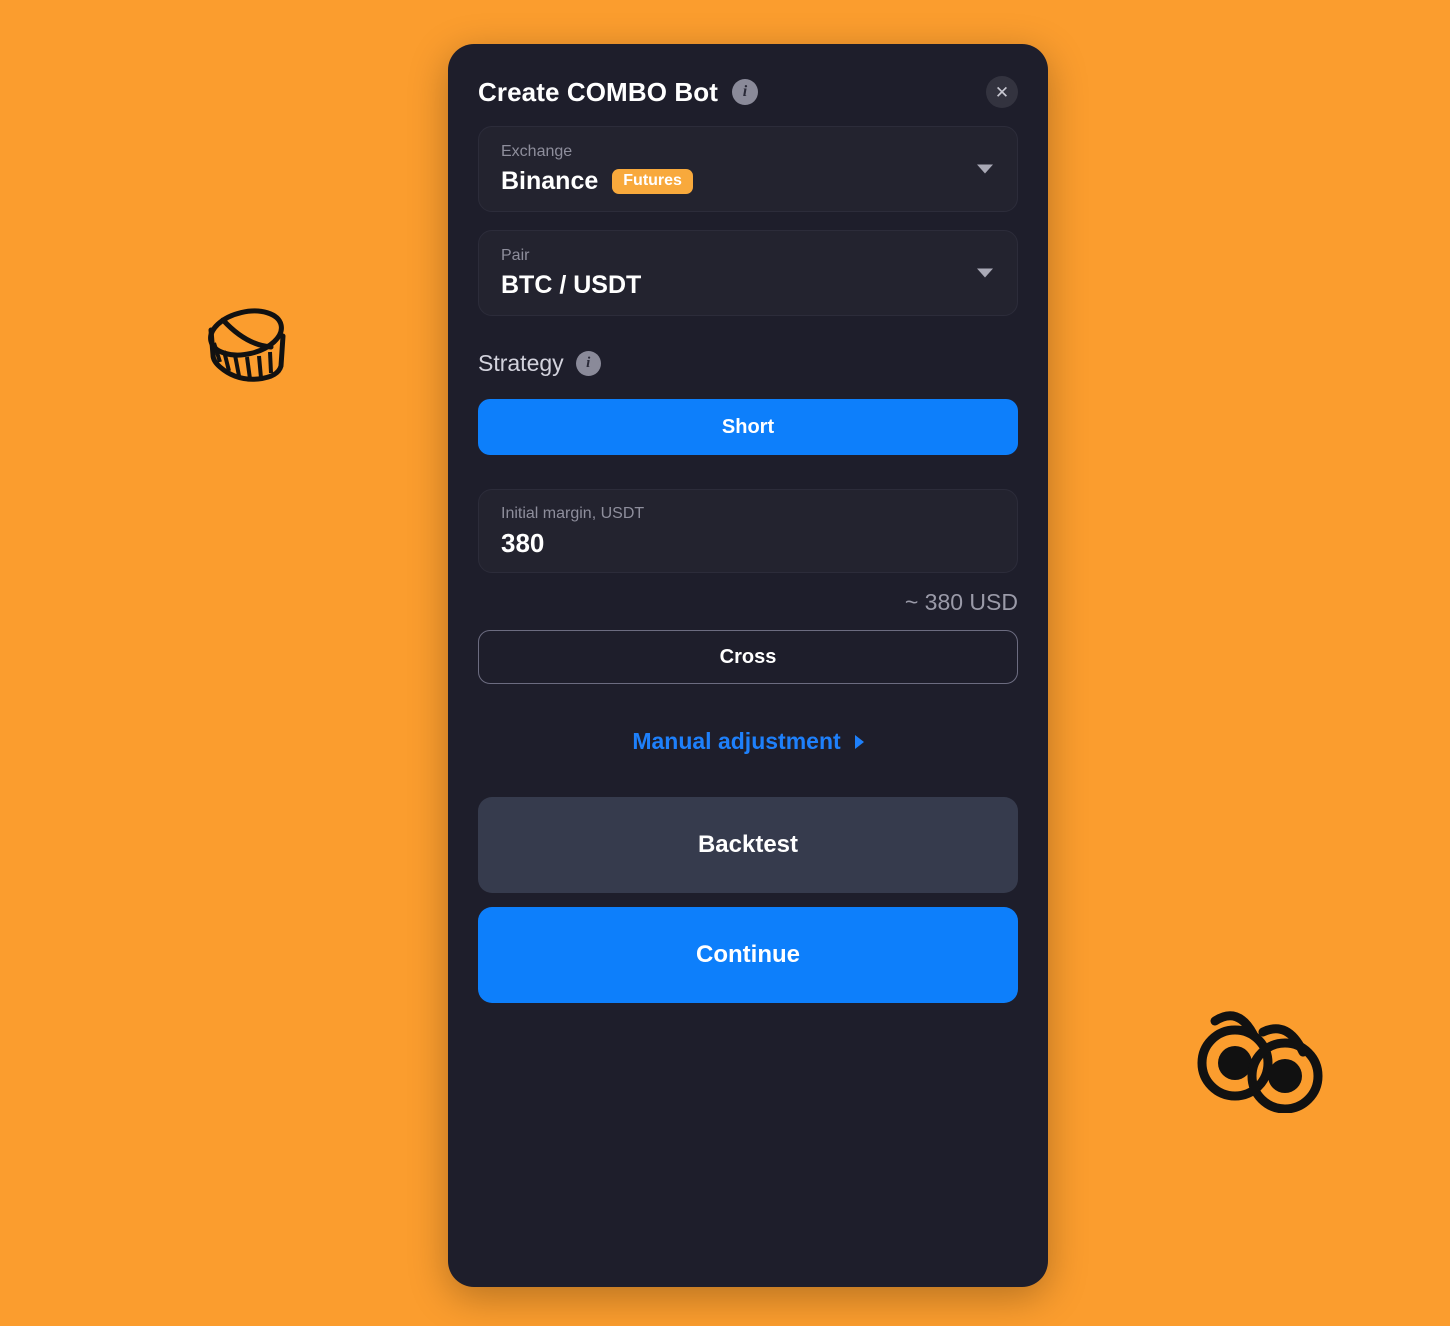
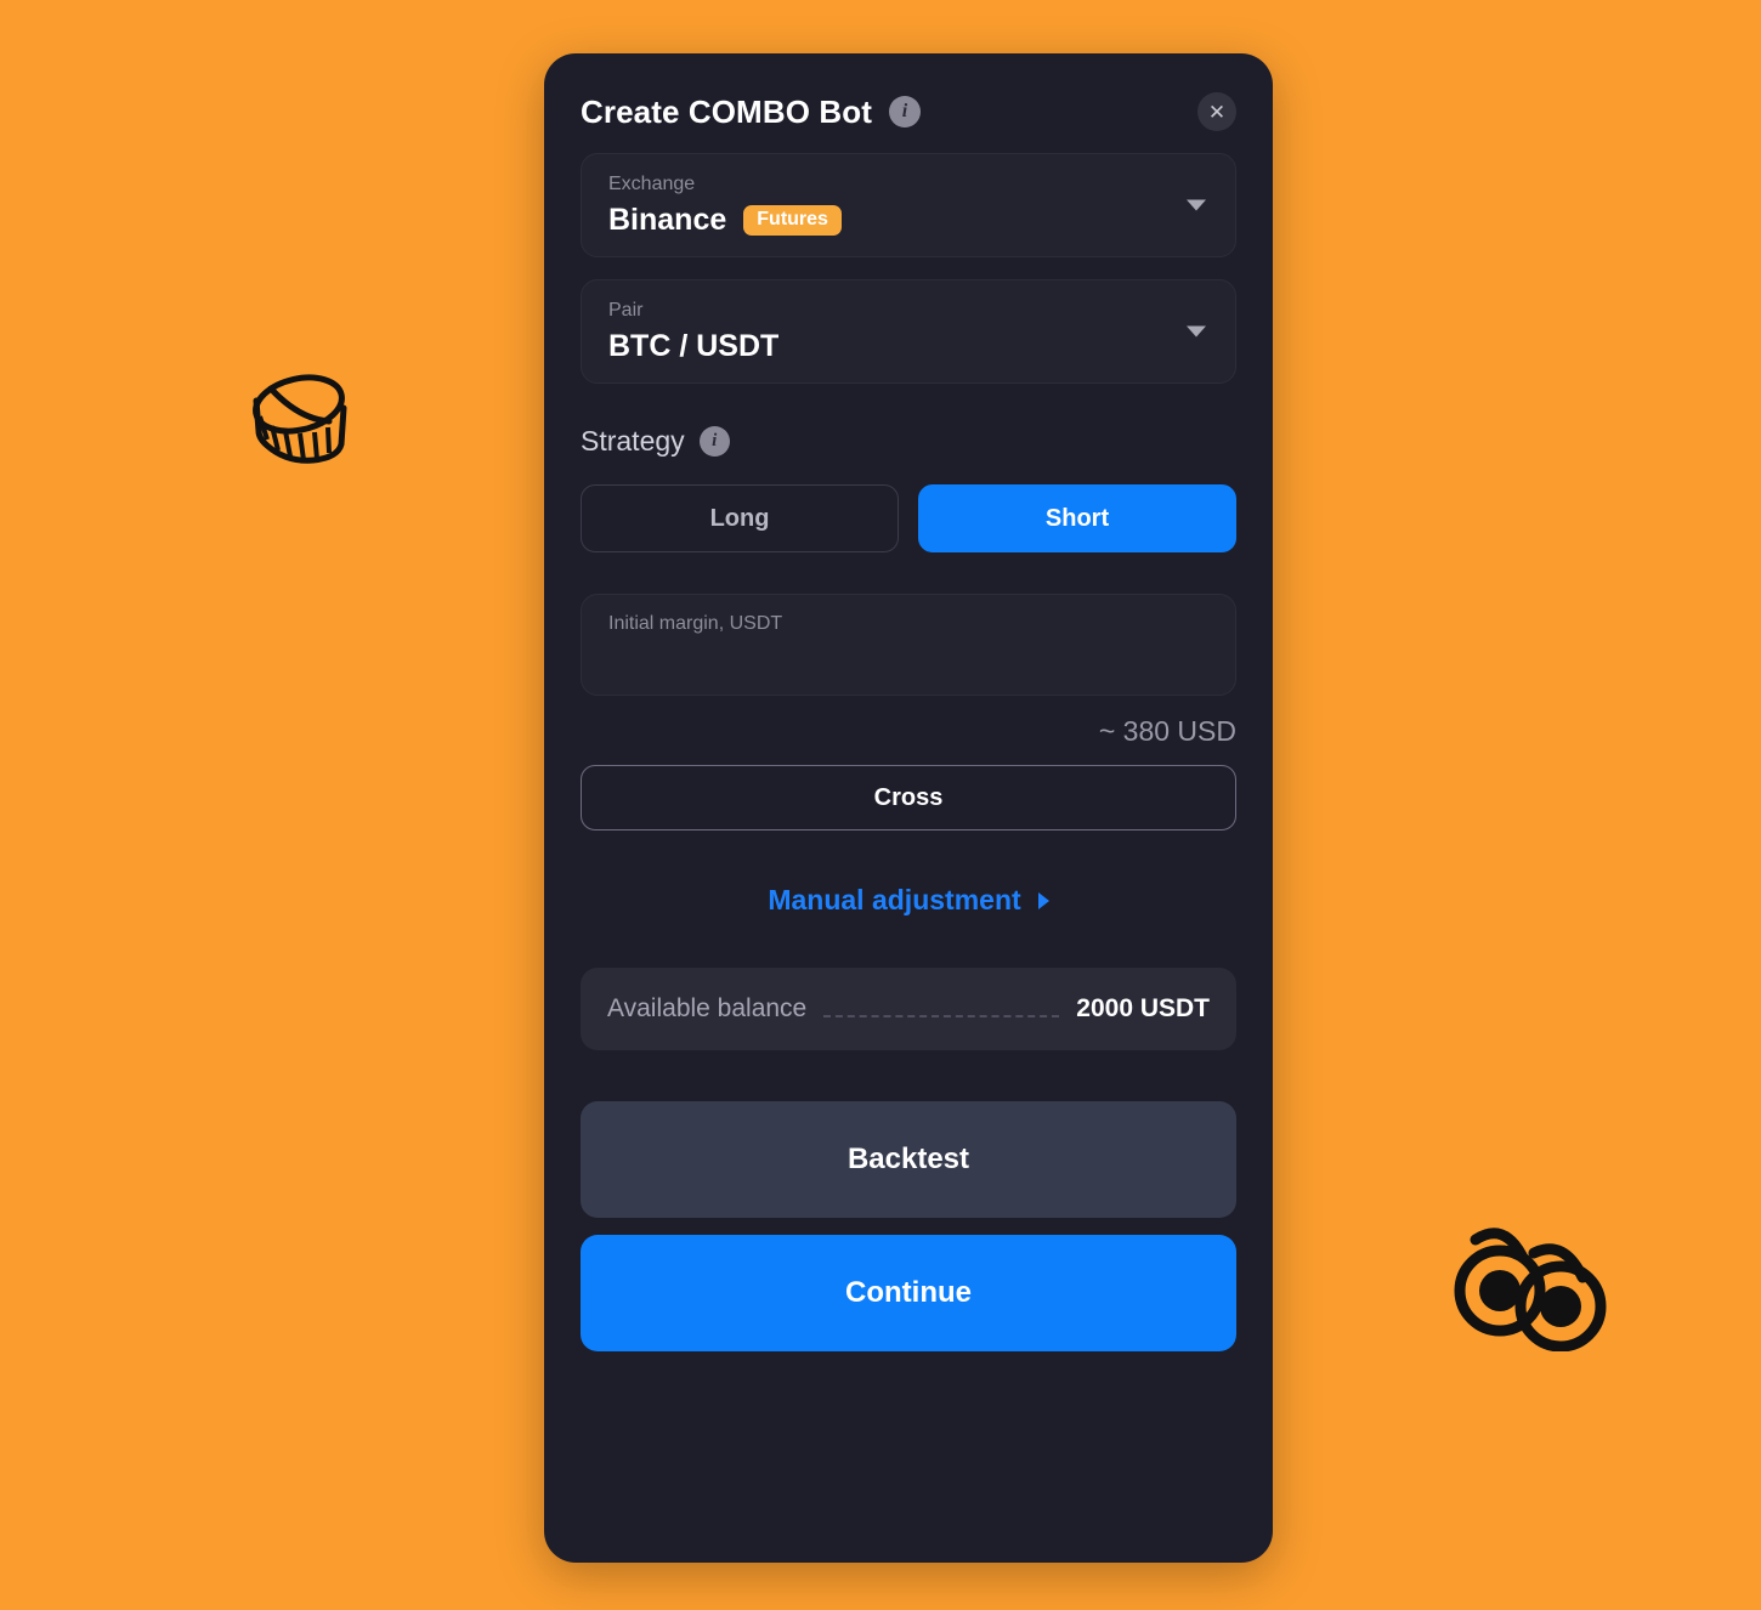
  Create COMBO Bot
  i
  ✕
  Exchange
  Binance
  Futures
  Pair
  BTC / USDT
  Strategy
  i
+ Long
  Short
  Initial margin, USDT
- 380
  ~ 380 USD
  Cross
  Manual adjustment
+ Available balance
+ 2000 USDT
  Backtest
  Continue
